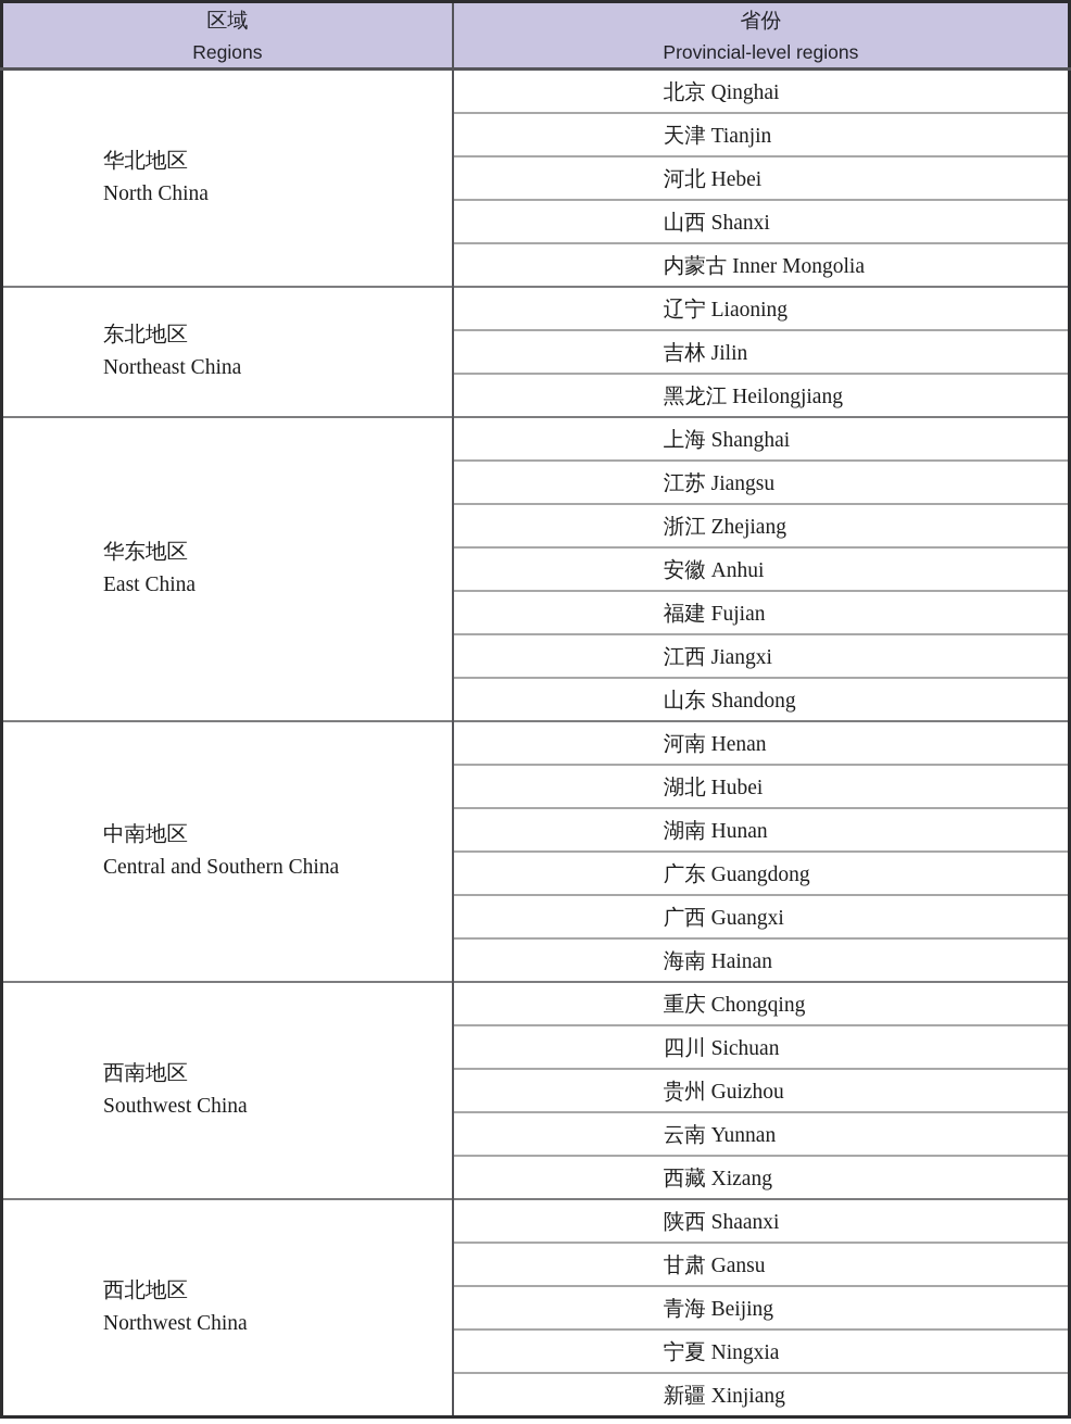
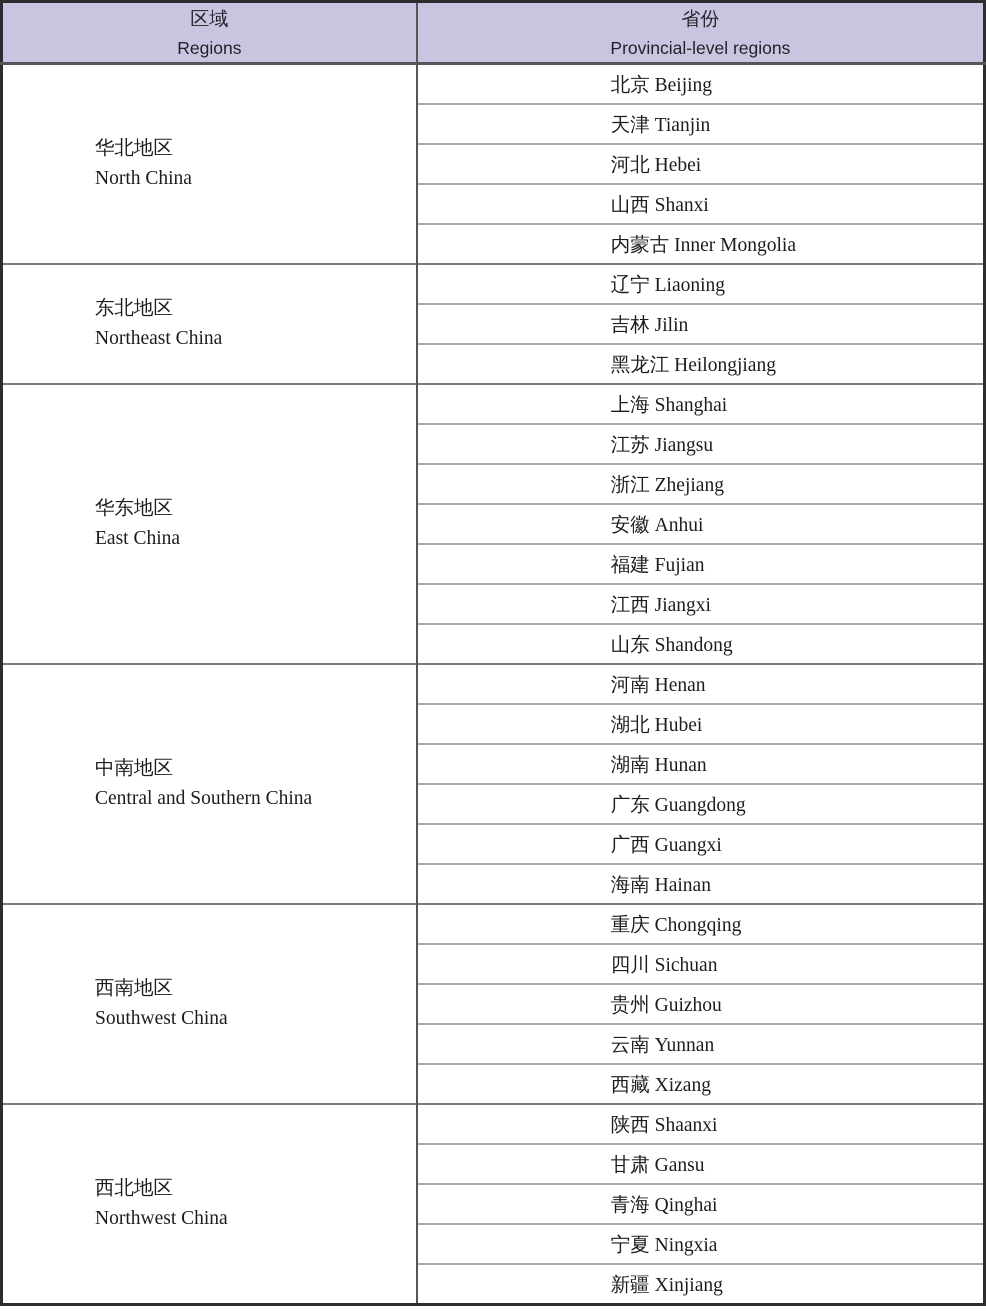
  区域 Regions	省份 Provincial-level regions
- 华北地区North China	北京 Qinghai
+ 华北地区North China	北京 Beijing
  天津 Tianjin
  河北 Hebei
  山西 Shanxi
  内蒙古 Inner Mongolia
  东北地区Northeast China	辽宁 Liaoning
  吉林 Jilin
  黑龙江 Heilongjiang
  华东地区East China	上海 Shanghai
  江苏 Jiangsu
  浙江 Zhejiang
  安徽 Anhui
  福建 Fujian
  江西 Jiangxi
  山东 Shandong
  中南地区Central and Southern China	河南 Henan
  湖北 Hubei
  湖南 Hunan
  广东 Guangdong
  广西 Guangxi
  海南 Hainan
  西南地区Southwest China	重庆 Chongqing
  四川 Sichuan
  贵州 Guizhou
  云南 Yunnan
  西藏 Xizang
  西北地区Northwest China	陕西 Shaanxi
  甘肃 Gansu
- 青海 Beijing
+ 青海 Qinghai
  宁夏 Ningxia
  新疆 Xinjiang
